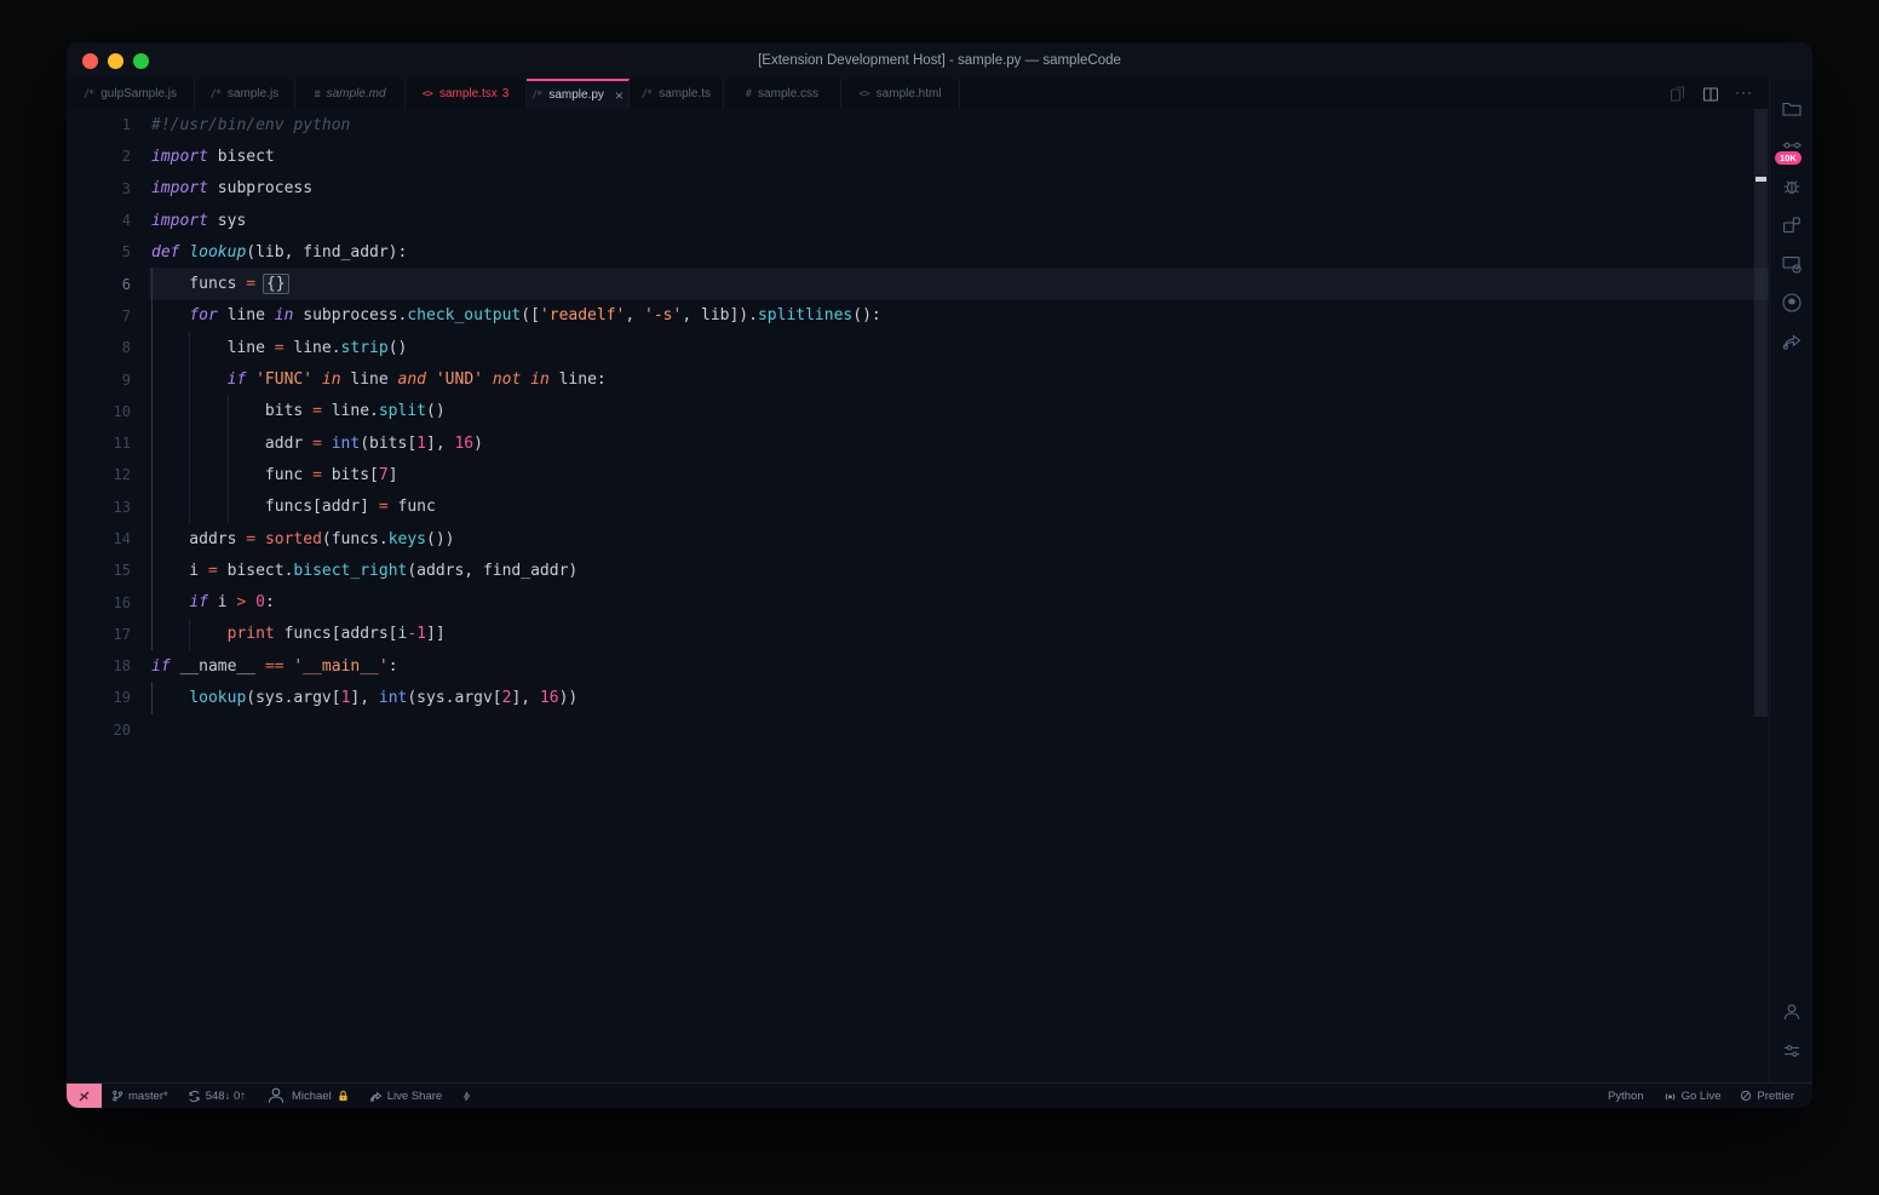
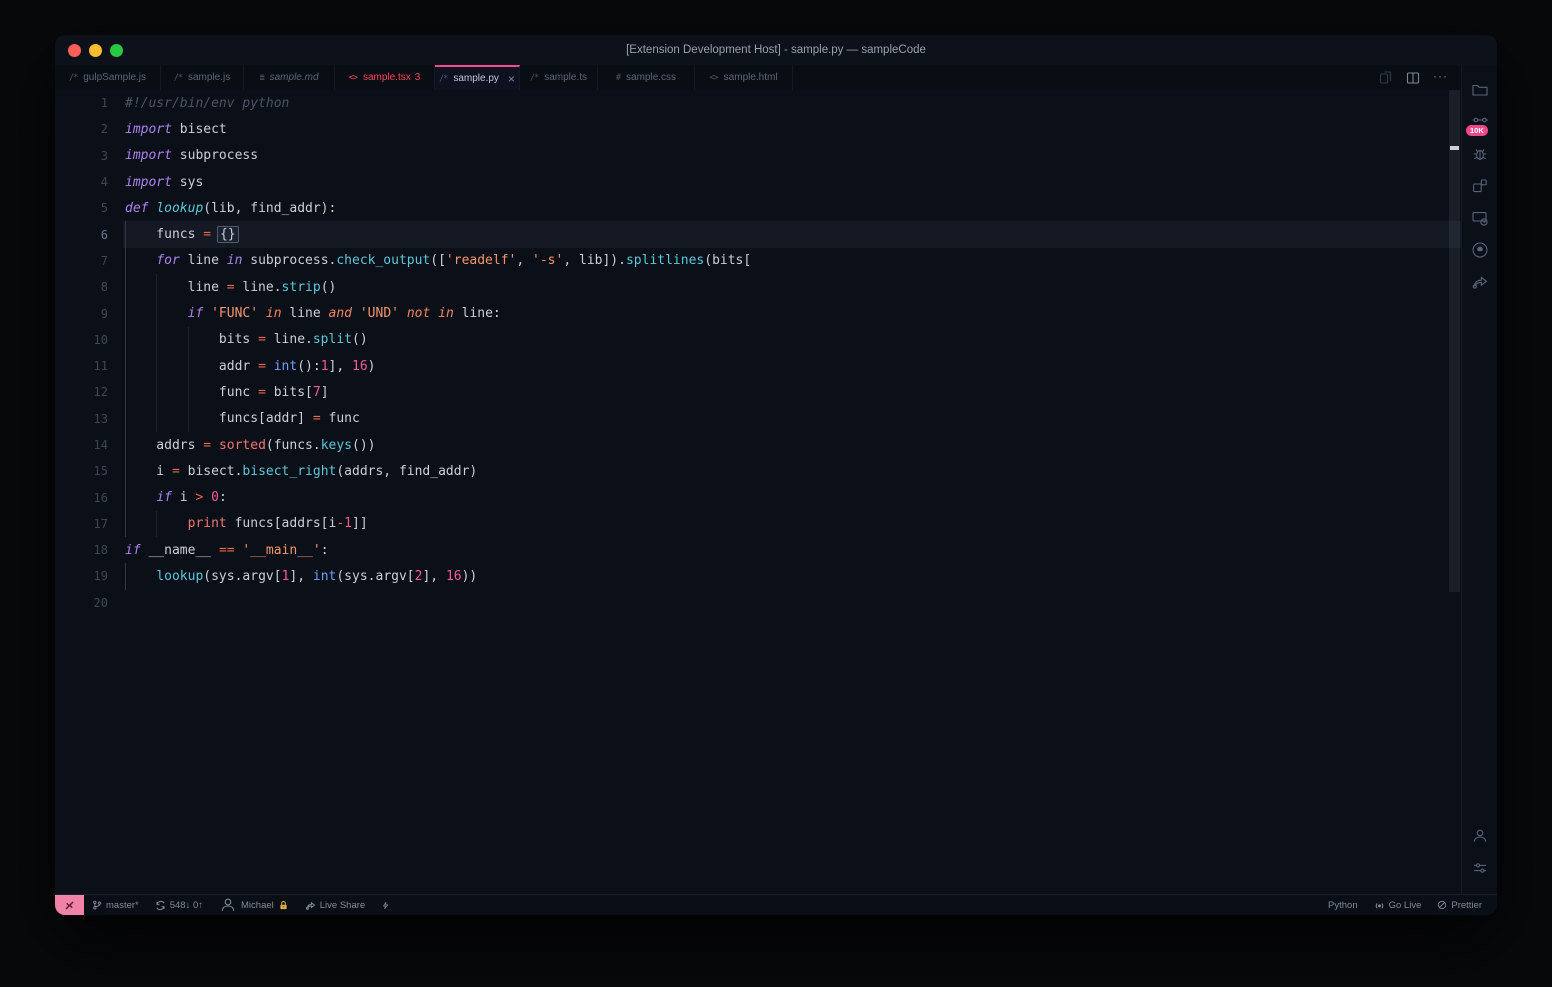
  [Extension Development Host] - sample.py — sampleCode
  /*
  gulpSample.js
  /*
  sample.js
  ≣
  sample.md
  <>
  sample.tsx
  3
  /*
  sample.py
  ×
  /*
  sample.ts
  #
  sample.css
  <>
  sample.html
  ···
  1
  #!/usr/bin/env python
  2
  import bisect
  3
  import subprocess
  4
  import sys
  5
  def lookup(lib, find_addr):
  6
  funcs = {}
  7
- for line in subprocess.check_output(['readelf', '-s', lib]).splitlines():
+ for line in subprocess.check_output(['readelf', '-s', lib]).splitlines(bits[
  8
  line = line.strip()
  9
  if 'FUNC' in line and 'UND' not in line:
  10
  bits = line.split()
  11
- addr = int(bits[1], 16)
+ addr = int():1], 16)
  12
  func = bits[7]
  13
  funcs[addr] = func
  14
  addrs = sorted(funcs.keys())
  15
  i = bisect.bisect_right(addrs, find_addr)
  16
  if i > 0:
  17
  print funcs[addrs[i-1]]
  18
  if __name__ == '__main__':
  19
  lookup(sys.argv[1], int(sys.argv[2], 16))
  20
  10K
  master*
  548↓ 0↑
  Michael
  Live Share
  Python
  Go Live
  Prettier
